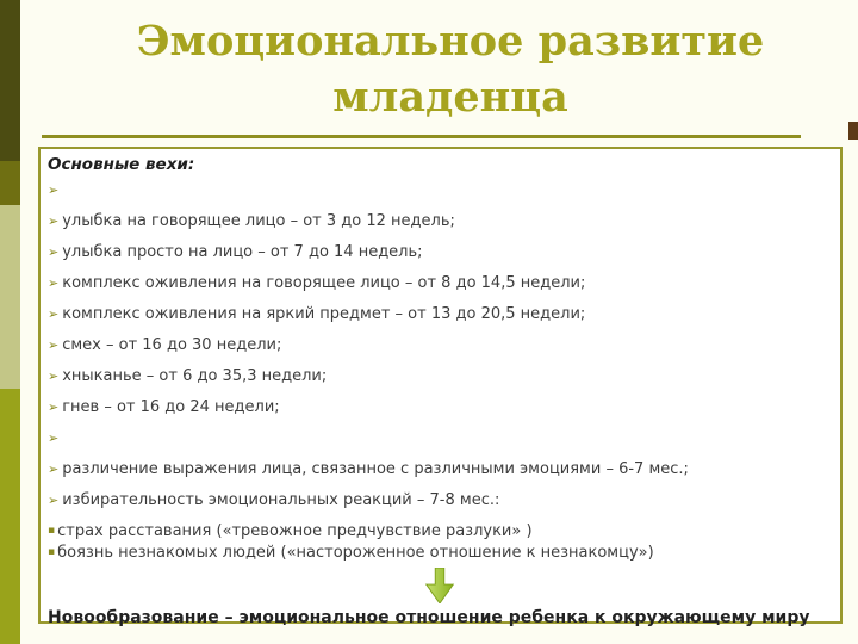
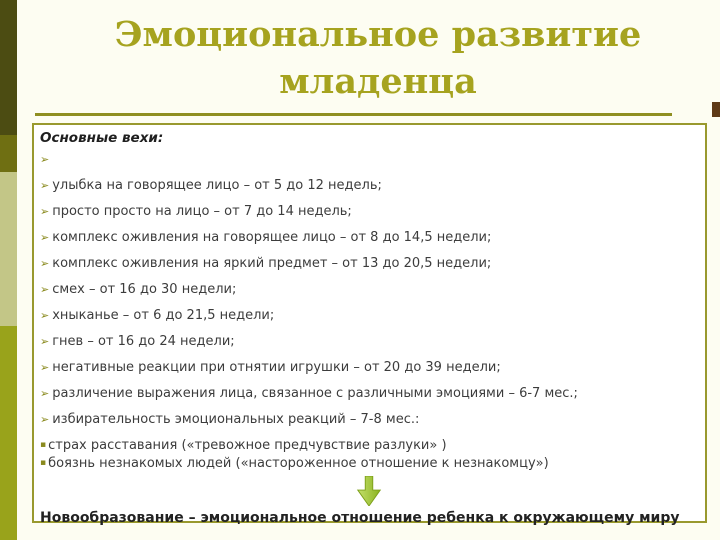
  Эмоциональное развитие
  младенца
  Основные вехи:
  ➢
  ➢
- улыбка на говорящее лицо – от 3 до 12 недель;
+ улыбка на говорящее лицо – от 5 до 12 недель;
  ➢
- улыбка просто на лицо – от 7 до 14 недель;
+ просто просто на лицо – от 7 до 14 недель;
  ➢
  комплекс оживления на говорящее лицо – от 8 до 14,5 недели;
  ➢
  комплекс оживления на яркий предмет – от 13 до 20,5 недели;
  ➢
  смех – от 16 до 30 недели;
  ➢
- хныканье – от 6 до 35,3 недели;
+ хныканье – от 6 до 21,5 недели;
  ➢
  гнев – от 16 до 24 недели;
  ➢
+ негативные реакции при отнятии игрушки – от 20 до 39 недели;
  ➢
  различение выражения лица, связанное с различными эмоциями – 6-7 мес.;
  ➢
  избирательность эмоциональных реакций – 7-8 мес.:
  ▪
  страх расставания («тревожное предчувствие разлуки» )
  ▪
  боязнь незнакомых людей («настороженное отношение к незнакомцу»)
  Новообразование – эмоциональное отношение ребенка к окружающему миру
